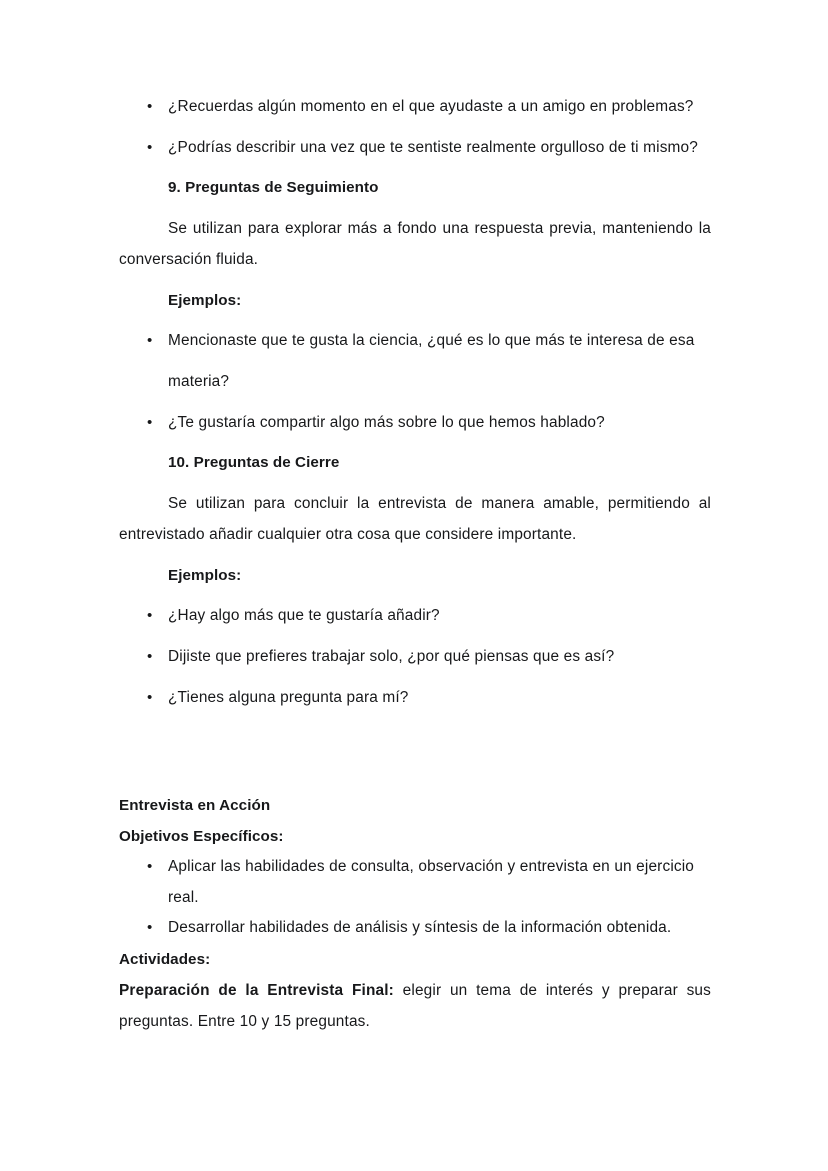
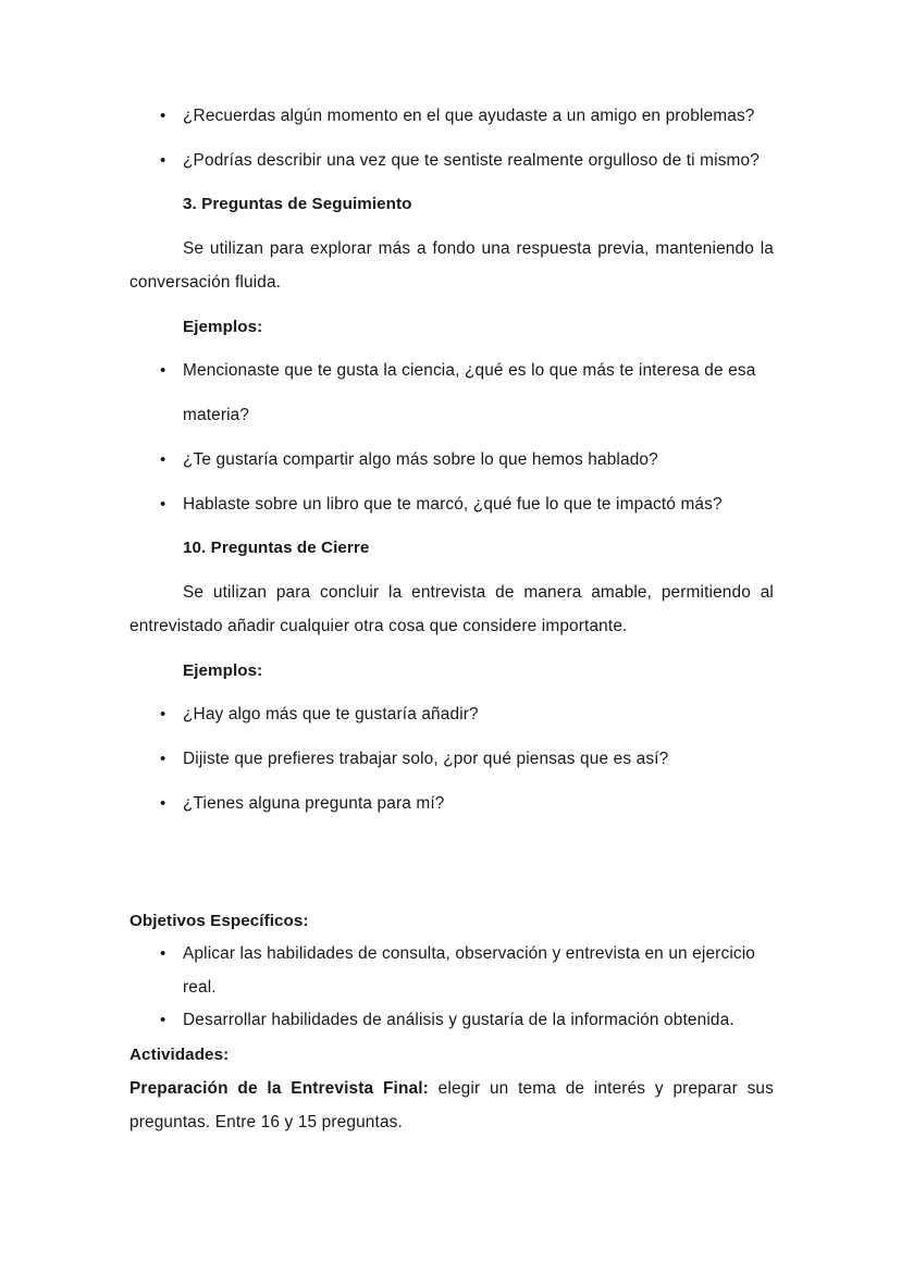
  ¿Recuerdas algún momento en el que ayudaste a un amigo en problemas?
  ¿Podrías describir una vez que te sentiste realmente orgulloso de ti mismo?
- 9. Preguntas de Seguimiento
+ 3. Preguntas de Seguimiento
  Se utilizan para explorar más a fondo una respuesta previa, manteniendo la conversación fluida.
  Ejemplos:
  Mencionaste que te gusta la ciencia, ¿qué es lo que más te interesa de esa materia?
  ¿Te gustaría compartir algo más sobre lo que hemos hablado?
+ Hablaste sobre un libro que te marcó, ¿qué fue lo que te impactó más?
  10. Preguntas de Cierre
  Se utilizan para concluir la entrevista de manera amable, permitiendo al entrevistado añadir cualquier otra cosa que considere importante.
  Ejemplos:
  ¿Hay algo más que te gustaría añadir?
  Dijiste que prefieres trabajar solo, ¿por qué piensas que es así?
  ¿Tienes alguna pregunta para mí?
- Entrevista en Acción
  Objetivos Específicos:
  Aplicar las habilidades de consulta, observación y entrevista en un ejercicio real.
- Desarrollar habilidades de análisis y síntesis de la información obtenida.
+ Desarrollar habilidades de análisis y gustaría de la información obtenida.
  Actividades:
- Preparación de la Entrevista Final: elegir un tema de interés y preparar sus preguntas. Entre 10 y 15 preguntas.
+ Preparación de la Entrevista Final: elegir un tema de interés y preparar sus preguntas. Entre 16 y 15 preguntas.
